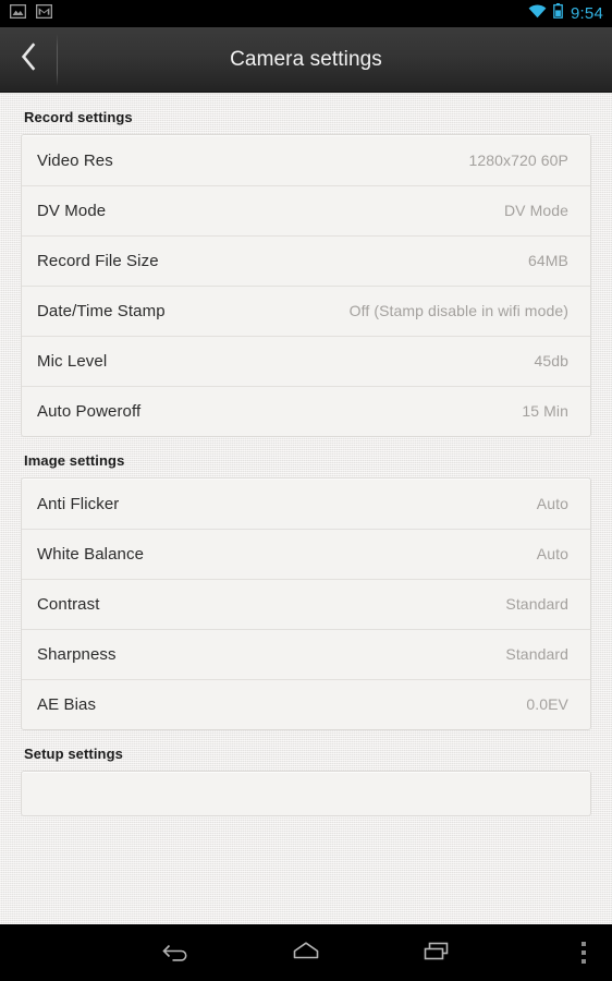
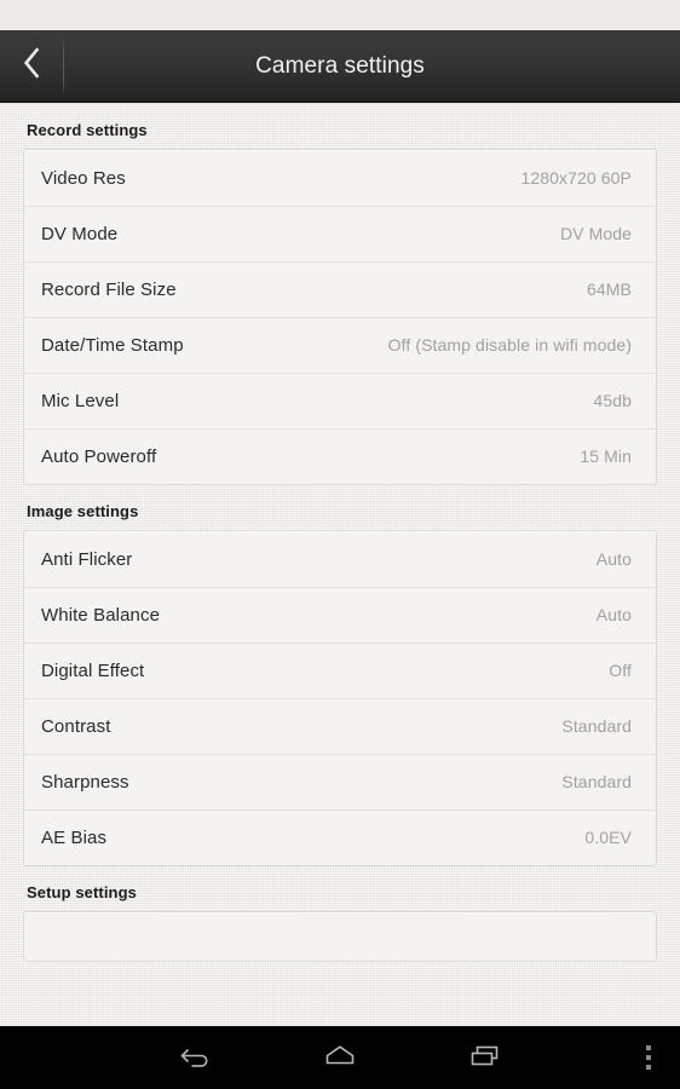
- 9:54
  Camera settings
  Record settings
  Video Res
  1280x720 60P
  DV Mode
  DV Mode
  Record File Size
  64MB
  Date/Time Stamp
  Off (Stamp disable in wifi mode)
  Mic Level
  45db
  Auto Poweroff
  15 Min
  Image settings
  Anti Flicker
  Auto
  White Balance
  Auto
+ Digital Effect
+ Off
  Contrast
  Standard
  Sharpness
  Standard
  AE Bias
  0.0EV
  Setup settings
